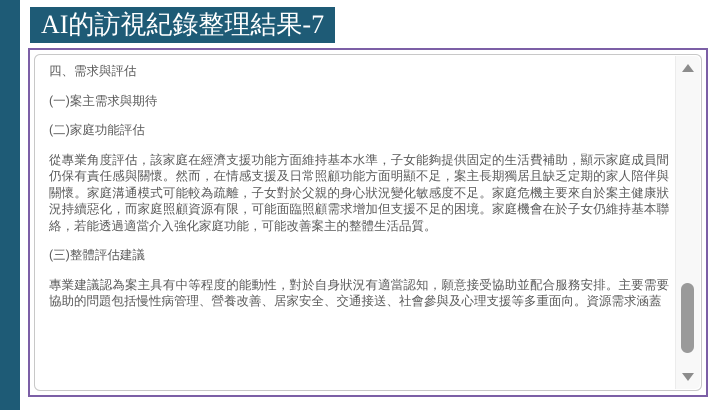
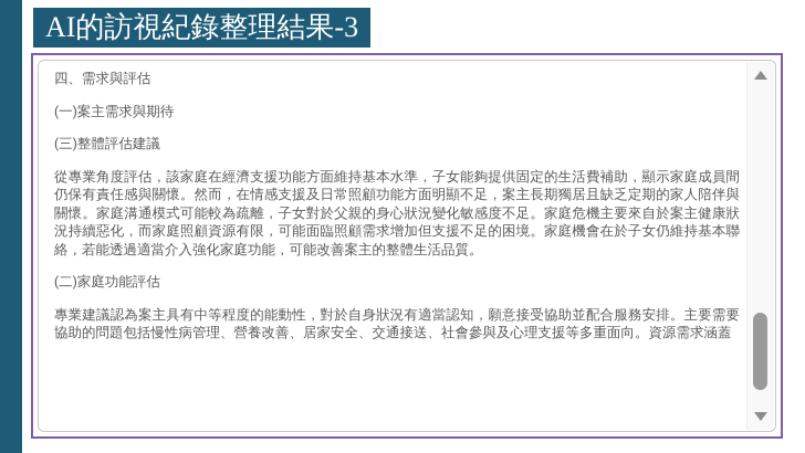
- AI的訪視紀錄整理結果-7
+ AI的訪視紀錄整理結果-3
  四、需求與評估
  (一)案主需求與期待
- (二)家庭功能評估
+ (三)整體評估建議
  從專業角度評估，該家庭在經濟支援功能方面維持基本水準，子女能夠提供固定的生活費補助，顯示家庭成員間仍保有責任感與關懷。然而，在情感支援及日常照顧功能方面明顯不足，案主長期獨居且缺乏定期的家人陪伴與關懷。家庭溝通模式可能較為疏離，子女對於父親的身心狀況變化敏感度不足。家庭危機主要來自於案主健康狀況持續惡化，而家庭照顧資源有限，可能面臨照顧需求增加但支援不足的困境。家庭機會在於子女仍維持基本聯絡，若能透過適當介入強化家庭功能，可能改善案主的整體生活品質。
- (三)整體評估建議
+ (二)家庭功能評估
  專業建議認為案主具有中等程度的能動性，對於自身狀況有適當認知，願意接受協助並配合服務安排。主要需要協助的問題包括慢性病管理、營養改善、居家安全、交通接送、社會參與及心理支援等多重面向。資源需求涵蓋
